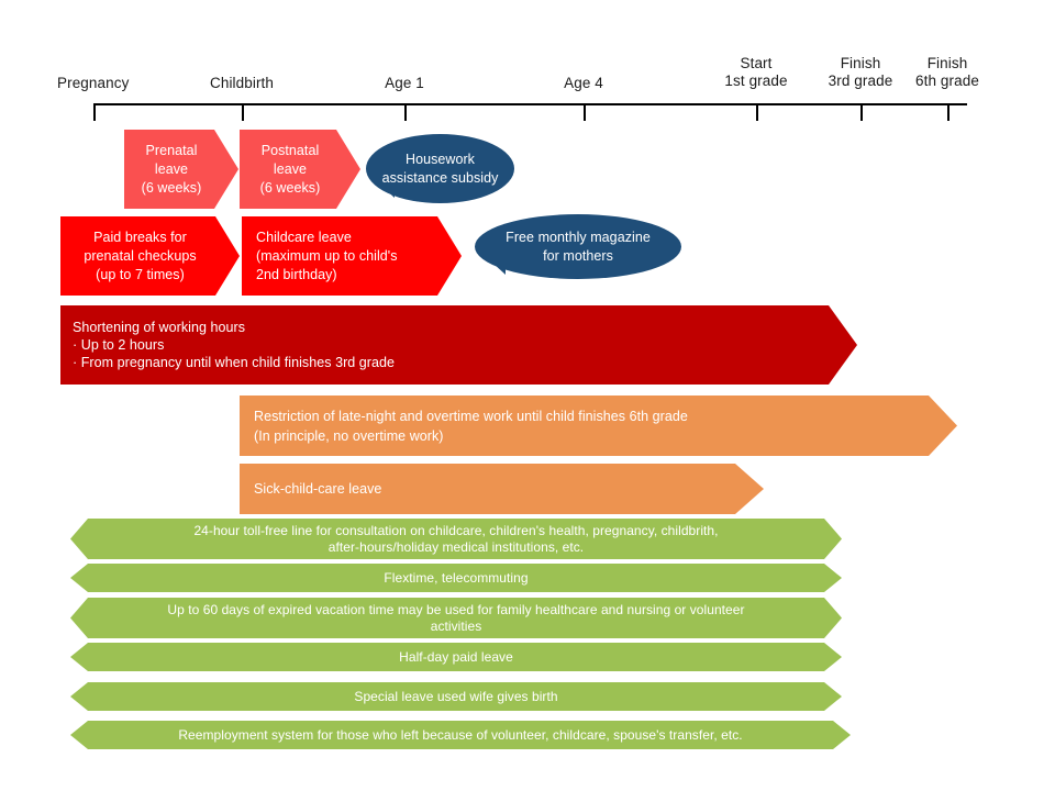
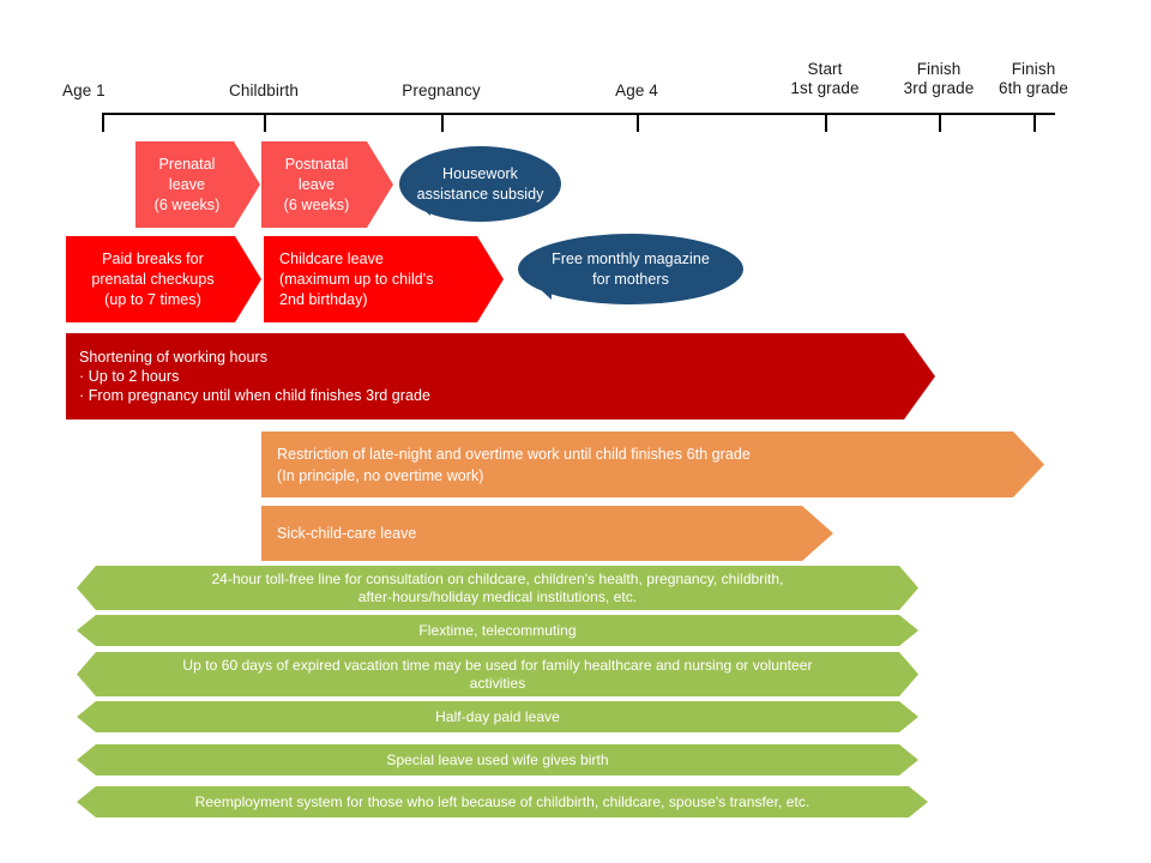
- Pregnancy
+ Age 1
  Childbirth
- Age 1
+ Pregnancy
  Age 4
  Start
  1st grade
  Finish
  3rd grade
  Finish
  6th grade
  Prenatal
  leave
  (6 weeks)
  Postnatal
  leave
  (6 weeks)
  Paid breaks for
  prenatal checkups
  (up to 7 times)
  Childcare leave
  (maximum up to child's
  2nd birthday)
  Shortening of working hours
  · Up to 2 hours
  · From pregnancy until when child finishes 3rd grade
  Restriction of late-night and overtime work until child finishes 6th grade
  (In principle, no overtime work)
  Sick-child-care leave
  24-hour toll-free line for consultation on childcare, children's health, pregnancy, childbrith,
  after-hours/holiday medical institutions, etc.
  Flextime, telecommuting
  Up to 60 days of expired vacation time may be used for family healthcare and nursing or volunteer
  activities
  Half-day paid leave
  Special leave used wife gives birth
- Reemployment system for those who left because of volunteer, childcare, spouse's transfer, etc.
+ Reemployment system for those who left because of childbirth, childcare, spouse's transfer, etc.
  Housework
  assistance subsidy
  Free monthly magazine
  for mothers
